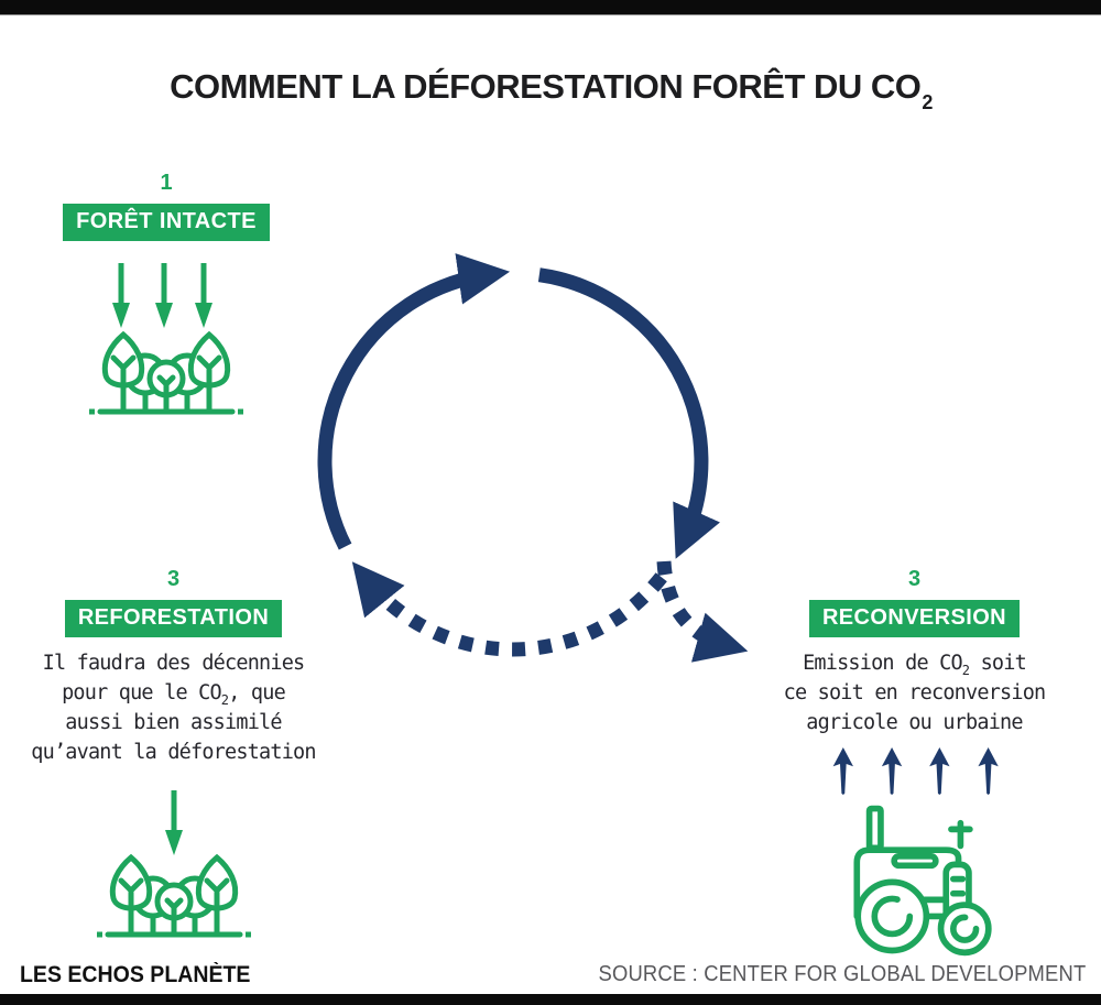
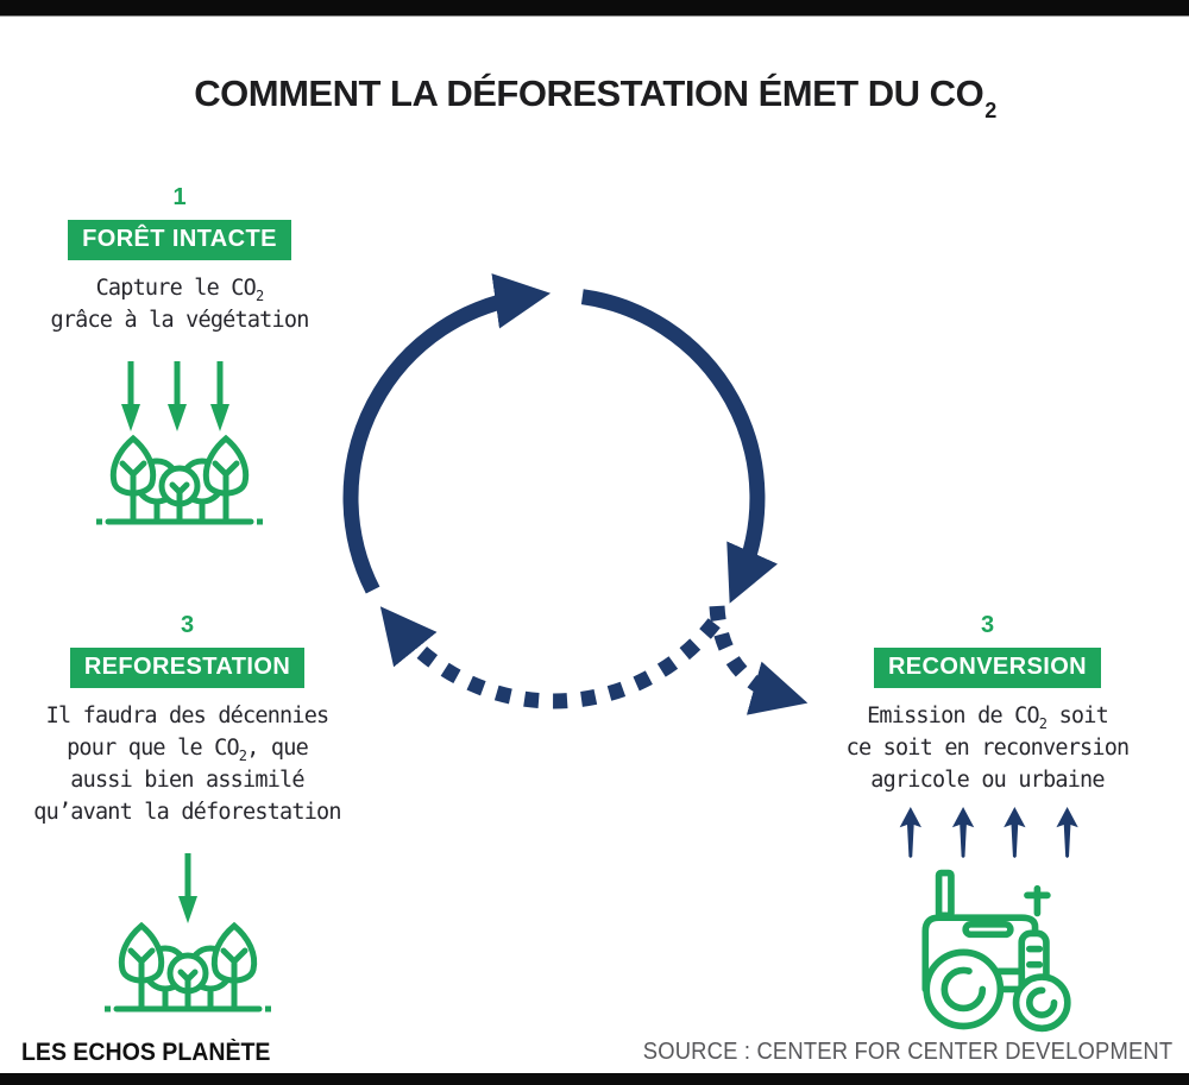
- COMMENT LA DÉFORESTATION FORÊT DU CO2
+ COMMENT LA DÉFORESTATION ÉMET DU CO2
  1
  FORÊT INTACTE
+ Capture le CO2
+ grâce à la végétation
  3
  REFORESTATION
  Il faudra des décennies
  pour que le CO2, que
  aussi bien assimilé
  qu’avant la déforestation
  3
  RECONVERSION
  Emission de CO2 soit
  ce soit en reconversion
  agricole ou urbaine
  LES ECHOS PLANÈTE
- SOURCE : CENTER FOR GLOBAL DEVELOPMENT
+ SOURCE : CENTER FOR CENTER DEVELOPMENT
